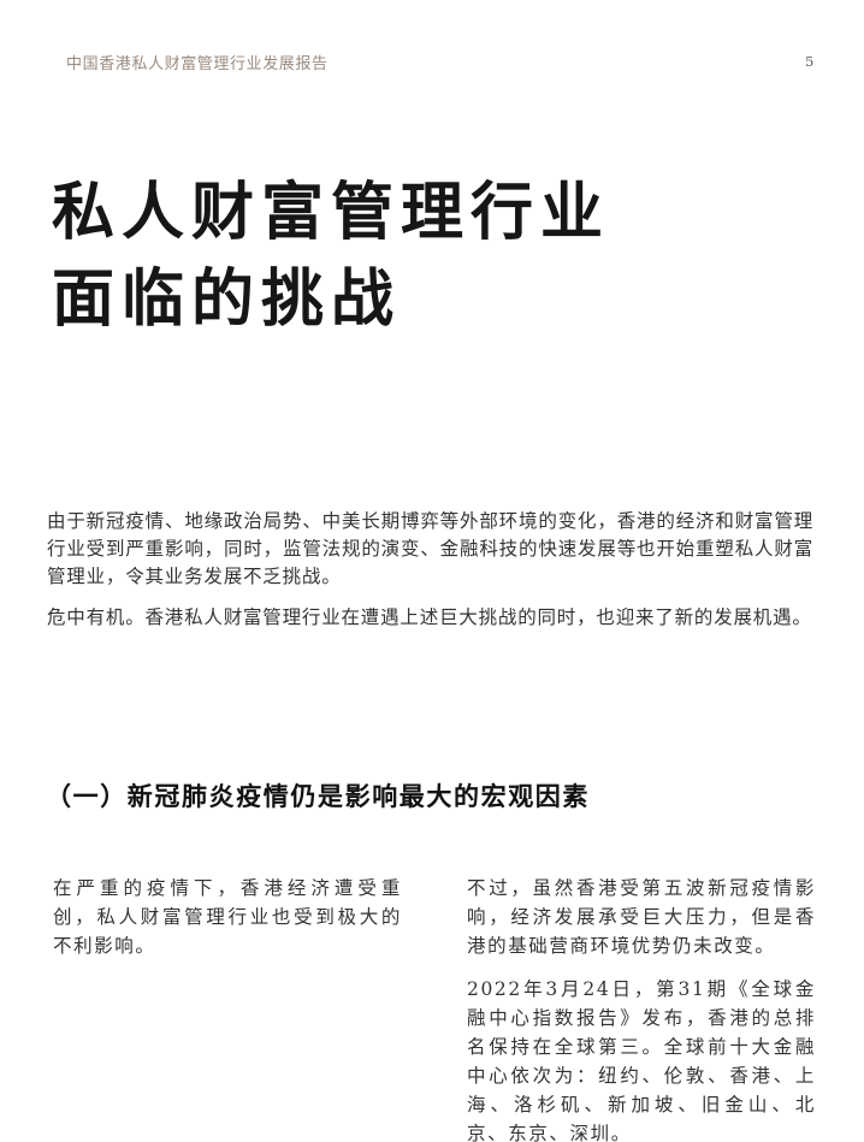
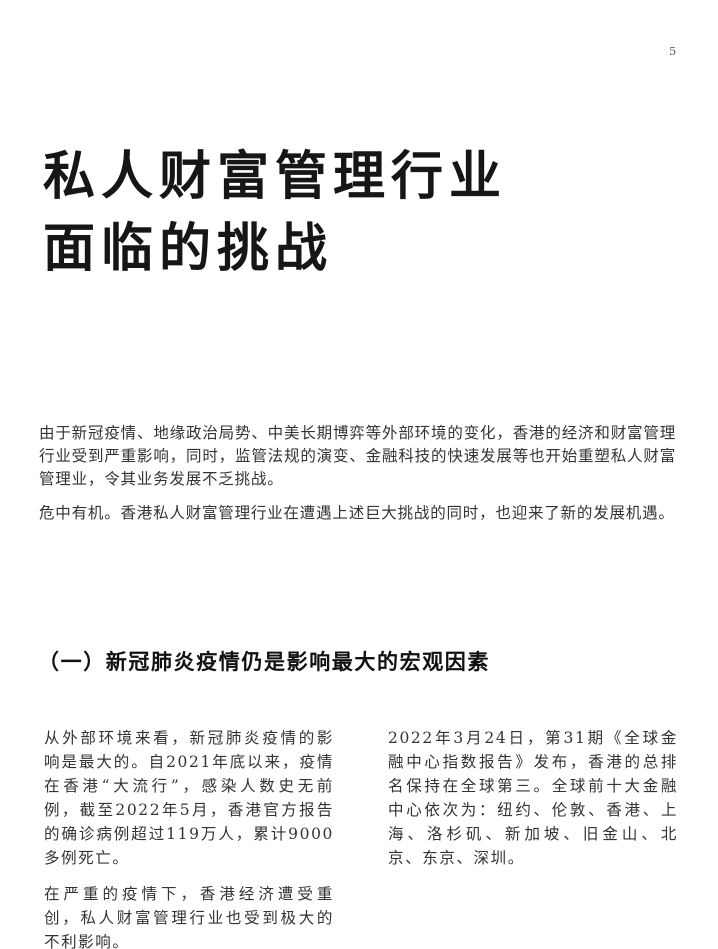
- 中国香港私人财富管理行业发展报告
  5
  私人财富管理行业
  面临的挑战
  由于新冠疫情、地缘政治局势、中美长期博弈等外部环境的变化，香港的经济和财富管理行业受到严重影响，同时，监管法规的演变、金融科技的快速发展等也开始重塑私人财富管理业，令其业务发展不乏挑战。
  危中有机。香港私人财富管理行业在遭遇上述巨大挑战的同时，也迎来了新的发展机遇。
  （一）新冠肺炎疫情仍是影响最大的宏观因素
+ 从外部环境来看，新冠肺炎疫情的影响是最大的。自2021年底以来，疫情在香港“大流行”，感染人数史无前例，截至2022年5月，香港官方报告的确诊病例超过119万人，累计9000多例死亡。
  在严重的疫情下，香港经济遭受重创，私人财富管理行业也受到极大的不利影响。
- 不过，虽然香港受第五波新冠疫情影响，经济发展承受巨大压力，但是香港的基础营商环境优势仍未改变。
  2022年3月24日，第31期《全球金融中心指数报告》发布，香港的总排名保持在全球第三。全球前十大金融中心依次为：纽约、伦敦、香港、上海、洛杉矶、新加坡、旧金山、北京、东京、深圳。
